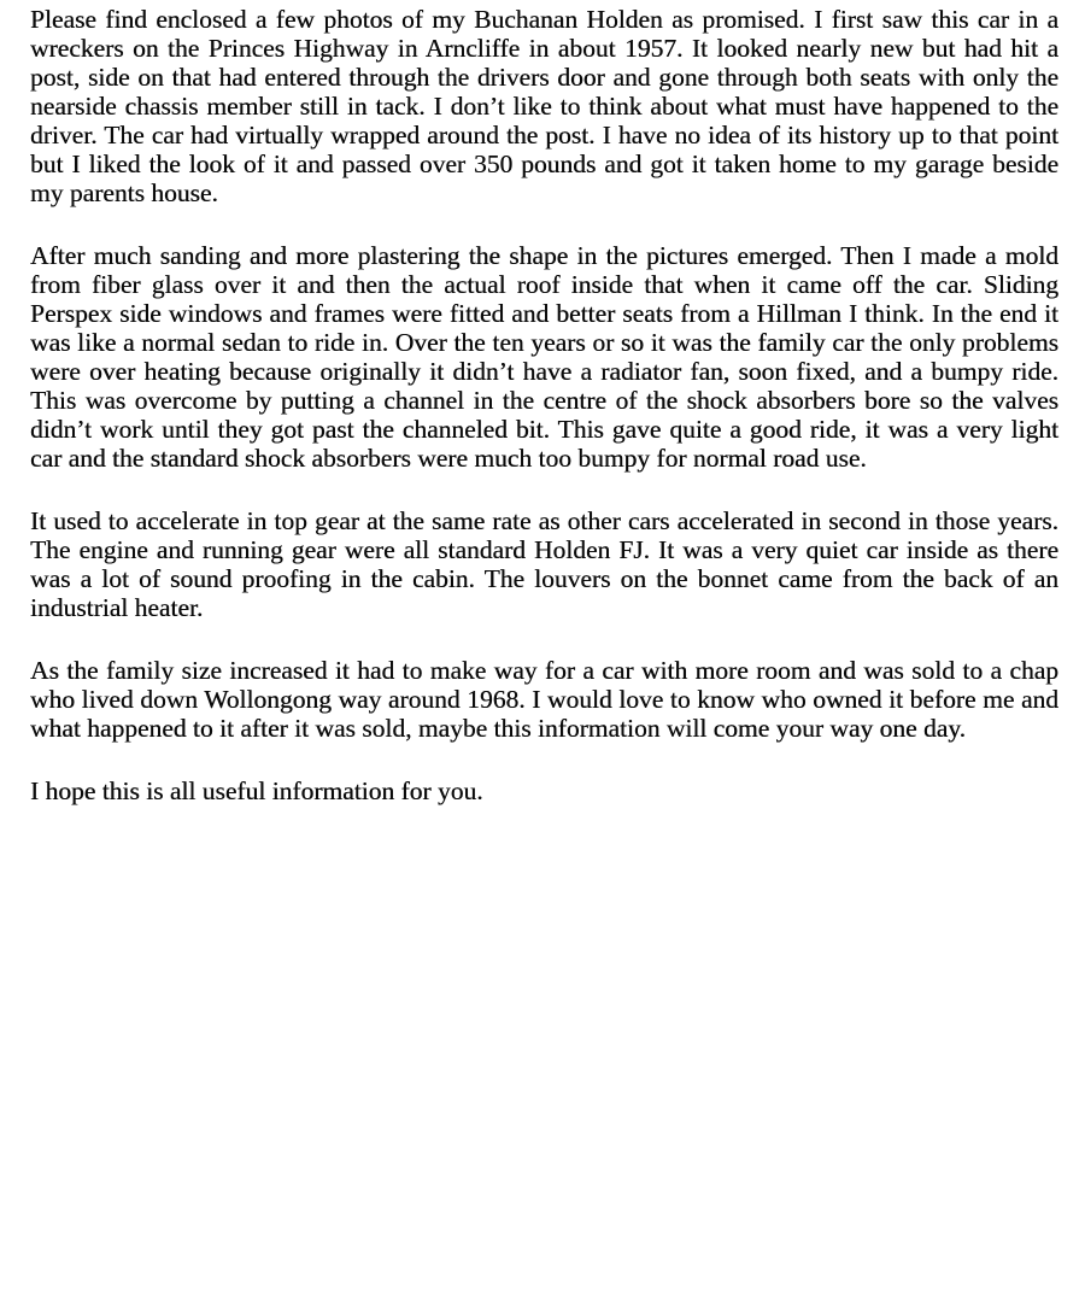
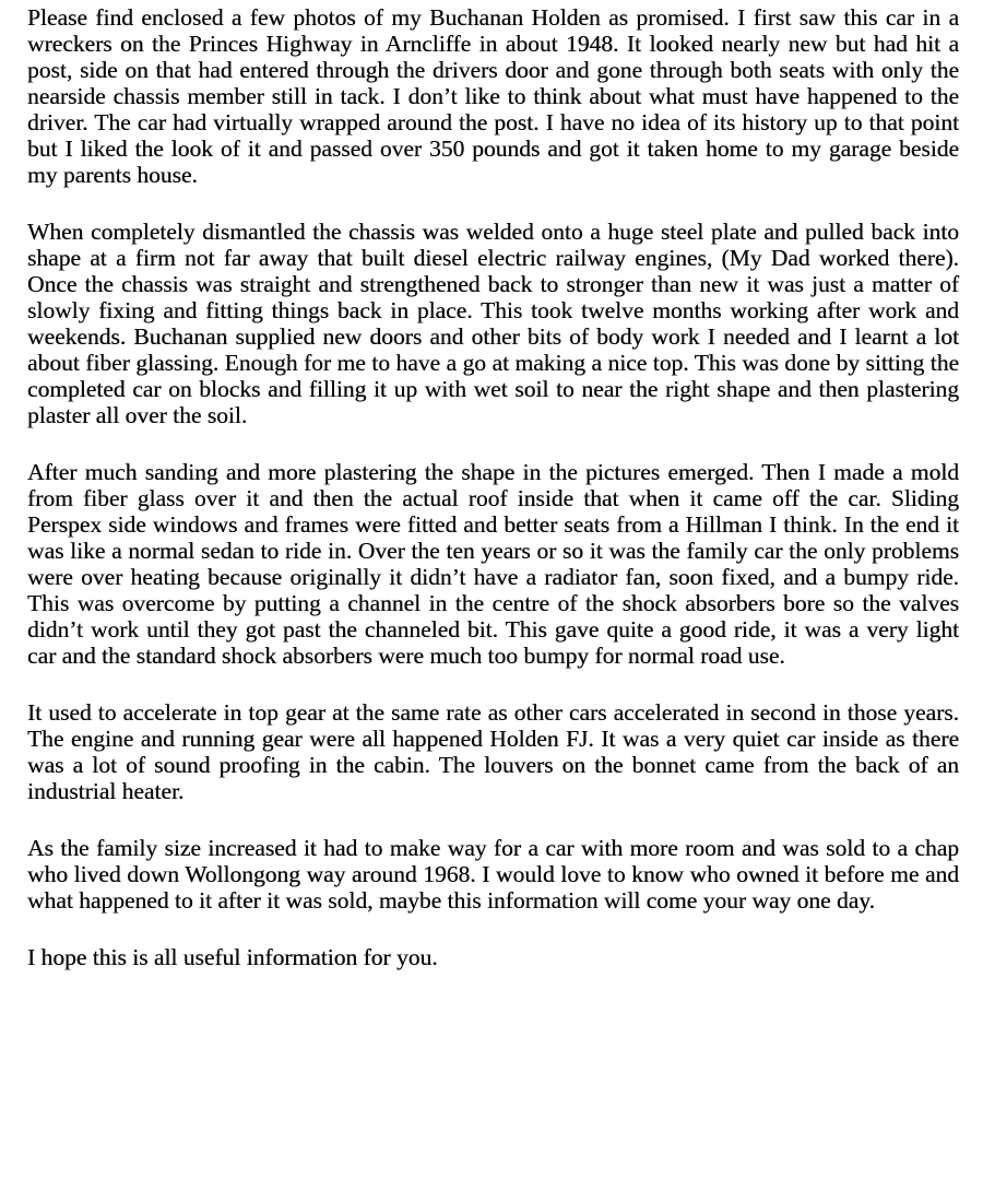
- Please find enclosed a few photos of my Buchanan Holden as promised. I first saw this car in a wreckers on the Princes Highway in Arncliffe in about 1957. It looked nearly new but had hit a post, side on that had entered through the drivers door and gone through both seats with only the nearside chassis member still in tack. I don’t like to think about what must have happened to the driver. The car had virtually wrapped around the post. I have no idea of its history up to that point but I liked the look of it and passed over 350 pounds and got it taken home to my garage beside my parents house.
+ Please find enclosed a few photos of my Buchanan Holden as promised. I first saw this car in a wreckers on the Princes Highway in Arncliffe in about 1948. It looked nearly new but had hit a post, side on that had entered through the drivers door and gone through both seats with only the nearside chassis member still in tack. I don’t like to think about what must have happened to the driver. The car had virtually wrapped around the post. I have no idea of its history up to that point but I liked the look of it and passed over 350 pounds and got it taken home to my garage beside my parents house.
+ When completely dismantled the chassis was welded onto a huge steel plate and pulled back into shape at a firm not far away that built diesel electric railway engines, (My Dad worked there). Once the chassis was straight and strengthened back to stronger than new it was just a matter of slowly fixing and fitting things back in place. This took twelve months working after work and weekends. Buchanan supplied new doors and other bits of body work I needed and I learnt a lot about fiber glassing. Enough for me to have a go at making a nice top. This was done by sitting the completed car on blocks and filling it up with wet soil to near the right shape and then plastering plaster all over the soil.
  After much sanding and more plastering the shape in the pictures emerged. Then I made a mold from fiber glass over it and then the actual roof inside that when it came off the car. Sliding Perspex side windows and frames were fitted and better seats from a Hillman I think. In the end it was like a normal sedan to ride in. Over the ten years or so it was the family car the only problems were over heating because originally it didn’t have a radiator fan, soon fixed, and a bumpy ride. This was overcome by putting a channel in the centre of the shock absorbers bore so the valves didn’t work until they got past the channeled bit. This gave quite a good ride, it was a very light car and the standard shock absorbers were much too bumpy for normal road use.
- It used to accelerate in top gear at the same rate as other cars accelerated in second in those years. The engine and running gear were all standard Holden FJ. It was a very quiet car inside as there was a lot of sound proofing in the cabin. The louvers on the bonnet came from the back of an industrial heater.
+ It used to accelerate in top gear at the same rate as other cars accelerated in second in those years. The engine and running gear were all happened Holden FJ. It was a very quiet car inside as there was a lot of sound proofing in the cabin. The louvers on the bonnet came from the back of an industrial heater.
  As the family size increased it had to make way for a car with more room and was sold to a chap who lived down Wollongong way around 1968. I would love to know who owned it before me and what happened to it after it was sold, maybe this information will come your way one day.
  I hope this is all useful information for you.
